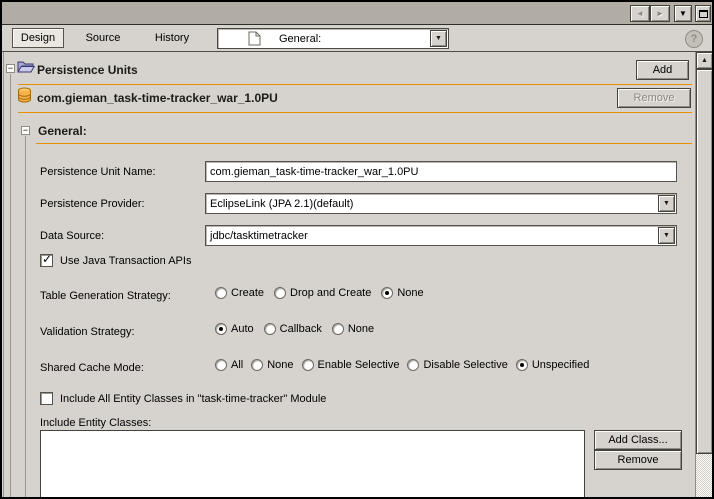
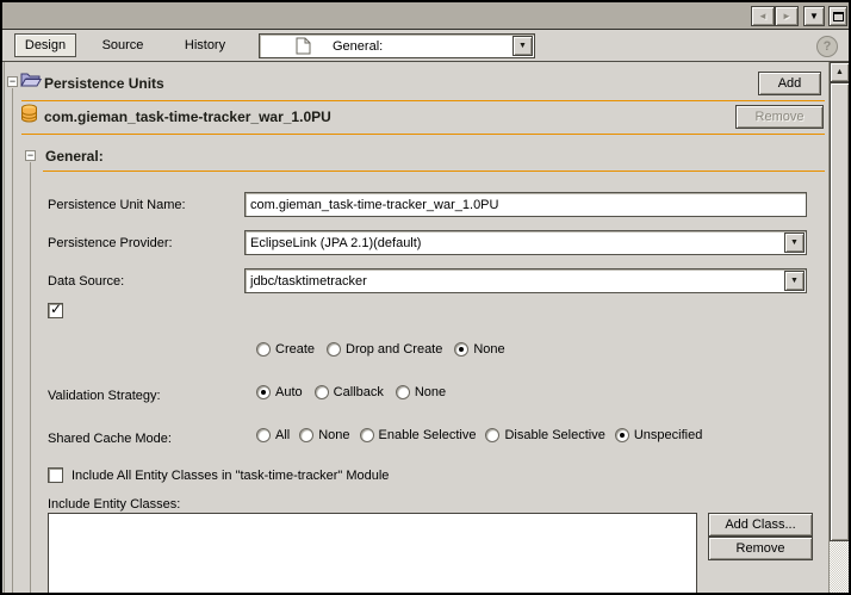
  ◄
  ►
  ▼
  Design
  Source
  History
  General:
  ?
  −
  Persistence Units
  Add
  com.gieman_task-time-tracker_war_1.0PU
  Remove
  −
  General:
  Persistence Unit Name:
  com.gieman_task-time-tracker_war_1.0PU
  Persistence Provider:
  EclipseLink (JPA 2.1)(default)
  Data Source:
  jdbc/tasktimetracker
  ✓
- Use Java Transaction APIs
- Table Generation Strategy:
  Create
  Drop and Create
  None
  Validation Strategy:
  Auto
  Callback
  None
  Shared Cache Mode:
  All
  None
  Enable Selective
  Disable Selective
  Unspecified
  Include All Entity Classes in "task-time-tracker" Module
  Include Entity Classes:
  Add Class...
  Remove
